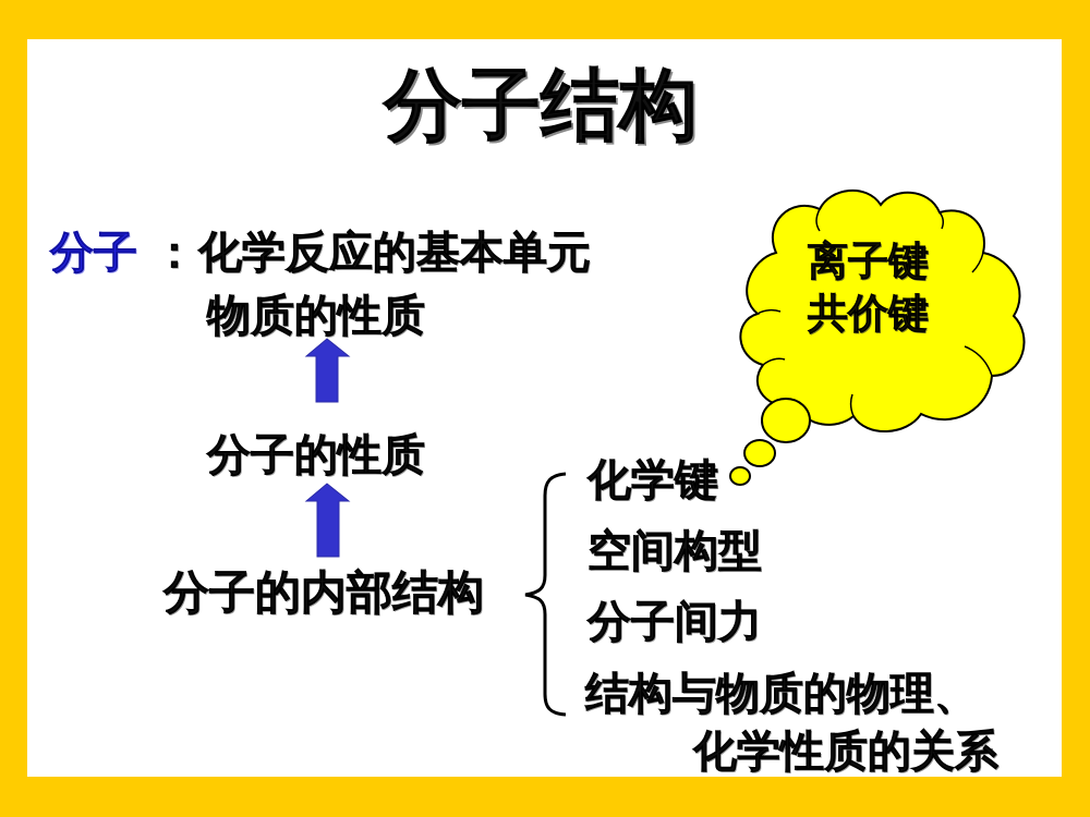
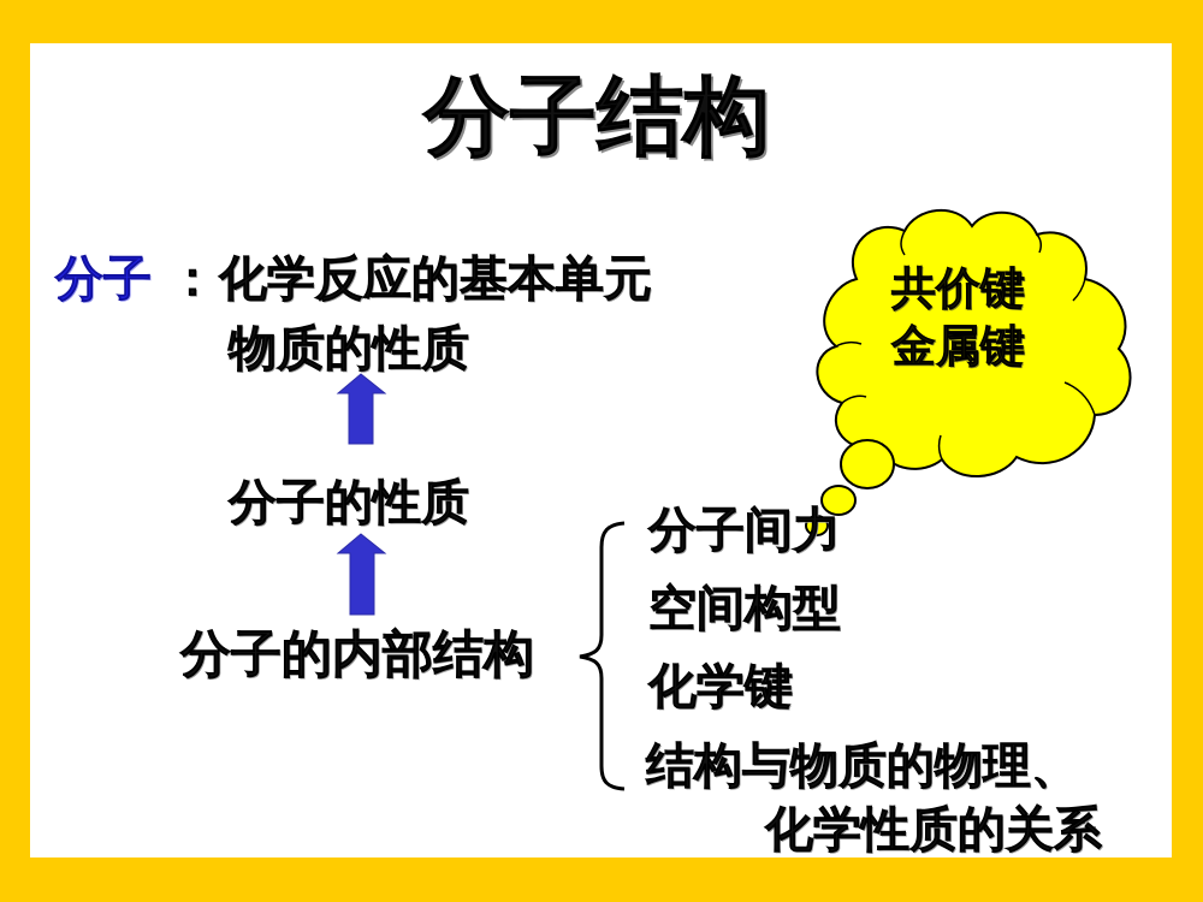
  分子结构
  分子
  ：
  化学反应的基本单元
  物质的性质
  分子的性质
  分子的内部结构
- 化学键
+ 分子间力
  空间构型
- 分子间力
+ 化学键
  结构与物质的物理、
  化学性质的关系
- 离子键
  共价键
+ 金属键
